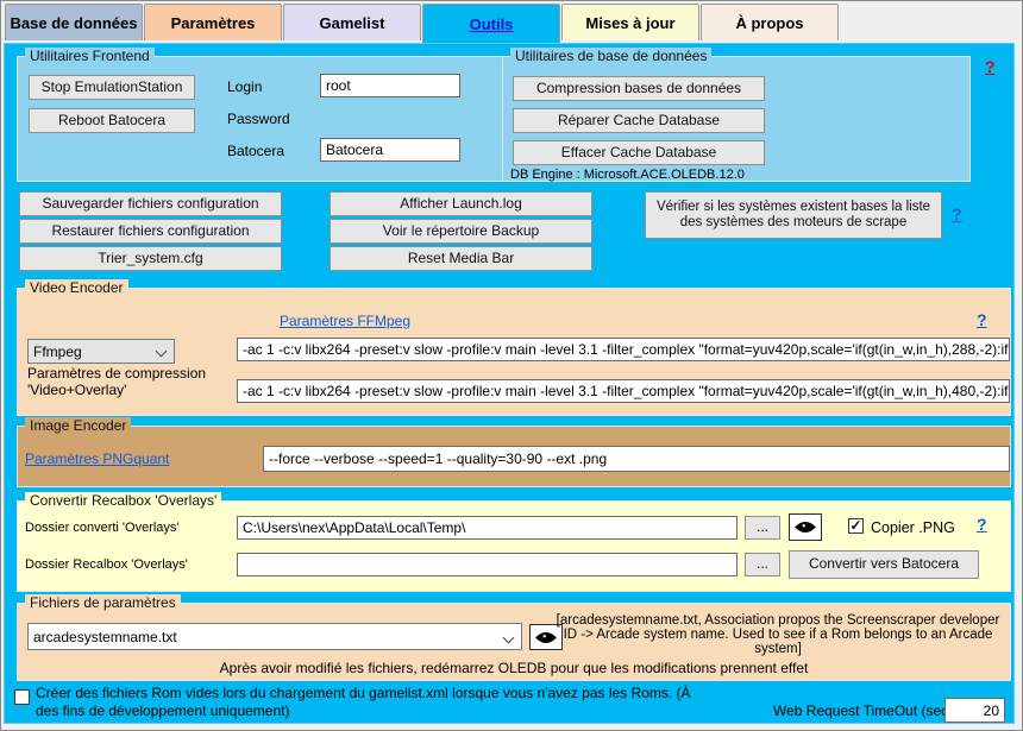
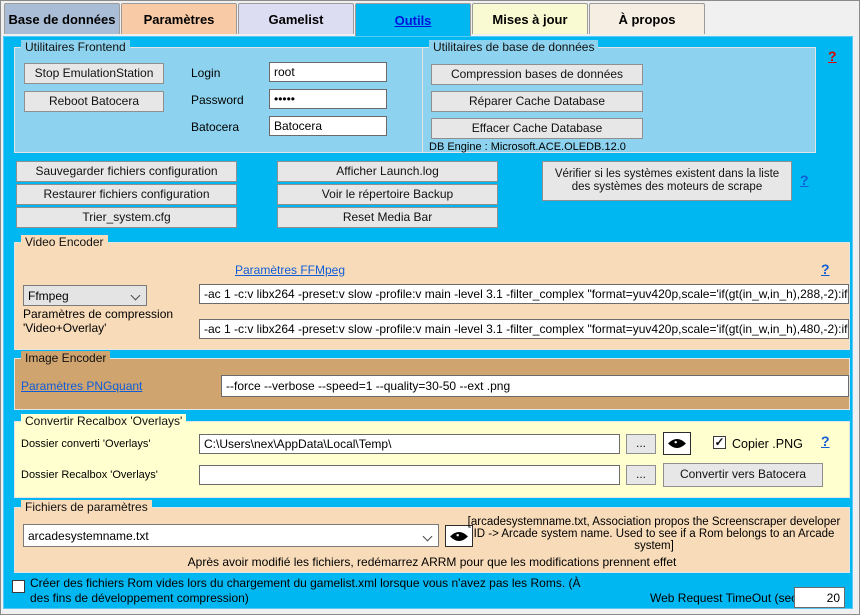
  Base de données
  Paramètres
  Gamelist
  Outils
  Mises à jour
  À propos
  Utilitaires Frontend
  Stop EmulationStation
  Reboot Batocera
  Login
  root
  Password
+ •••••
  Batocera
  Batocera
  Utilitaires de base de données
  Compression bases de données
  Réparer Cache Database
  Effacer Cache Database
  DB Engine : Microsoft.ACE.OLEDB.12.0
  ?
  Sauvegarder fichiers configuration
  Restaurer fichiers configuration
  Trier_system.cfg
  Afficher Launch.log
  Voir le répertoire Backup
  Reset Media Bar
- Vérifier si les systèmes existent bases la liste des systèmes des moteurs de scrape
+ Vérifier si les systèmes existent dans la liste des systèmes des moteurs de scrape
  ?
  Video Encoder
  Paramètres FFMpeg
  ?
  Ffmpeg
  -ac 1 -c:v libx264 -preset:v slow -profile:v main -level 3.1 -filter_complex "format=yuv420p,scale='if(gt(in_w,in_h),288,-2):if
  Paramètres de compression
  'Video+Overlay'
  -ac 1 -c:v libx264 -preset:v slow -profile:v main -level 3.1 -filter_complex "format=yuv420p,scale='if(gt(in_w,in_h),480,-2):if
  Image Encoder
  Paramètres PNGquant
- --force --verbose --speed=1 --quality=30-90 --ext .png
+ --force --verbose --speed=1 --quality=30-50 --ext .png
  Convertir Recalbox 'Overlays'
  Dossier converti 'Overlays'
  C:\Users\nex\AppData\Local\Temp\
  ...
  Copier .PNG
  ?
  Dossier Recalbox 'Overlays'
  ...
  Convertir vers Batocera
  Fichiers de paramètres
  arcadesystemname.txt
  [arcadesystemname.txt, Association propos the Screenscraper developer ID -> Arcade system name. Used to see if a Rom belongs to an Arcade system]
- Après avoir modifié les fichiers, redémarrez OLEDB pour que les modifications prennent effet
+ Après avoir modifié les fichiers, redémarrez ARRM pour que les modifications prennent effet
- Créer des fichiers Rom vides lors du chargement du gamelist.xml lorsque vous n'avez pas les Roms. (À des fins de développement uniquement)
+ Créer des fichiers Rom vides lors du chargement du gamelist.xml lorsque vous n'avez pas les Roms. (À des fins de développement compression)
  Web Request TimeOut (se
  20
